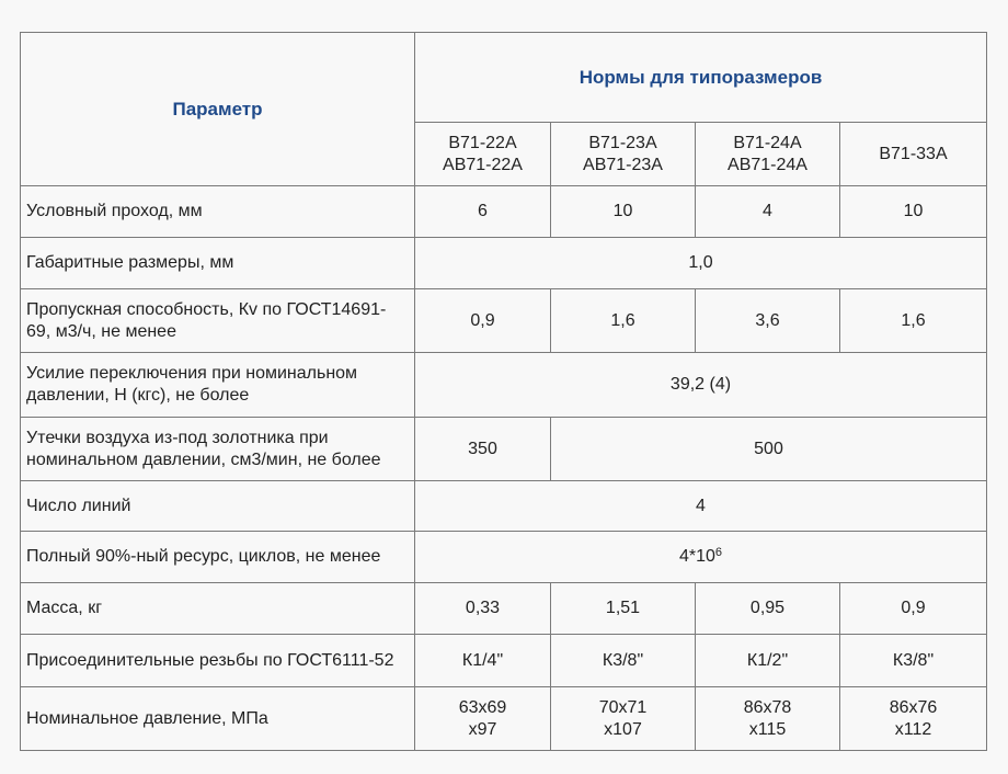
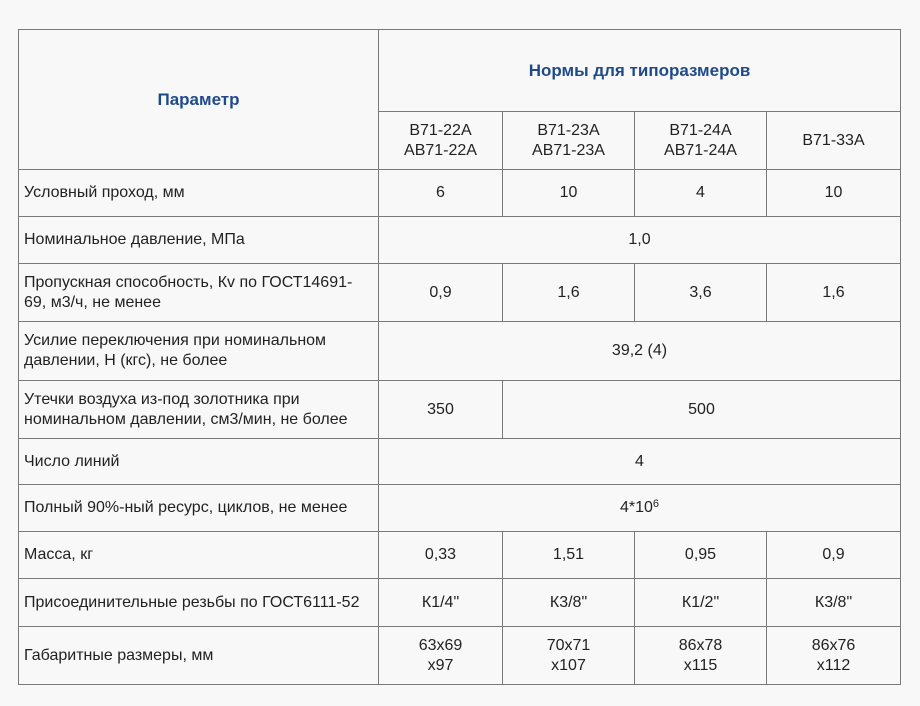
  Параметр	Нормы для типоразмеров
  В71-22ААВ71-22А	В71-23ААВ71-23А	В71-24ААВ71-24А	В71-33А
  Условный проход, мм	6	10	4	10
- Габаритные размеры, мм	1,0
+ Номинальное давление, МПа	1,0
  Пропускная способность, Кv по ГОСТ14691-69, м3/ч, не менее	0,9	1,6	3,6	1,6
  Усилие переключения при номинальном давлении, Н (кгс), не более	39,2 (4)
  Утечки воздуха из-под золотника при номинальном давлении, см3/мин, не более	350	500
  Число линий	4
  Полный 90%-ный ресурс, циклов, не менее	4*106
  Масса, кг	0,33	1,51	0,95	0,9
  Присоединительные резьбы по ГОСТ6111-52	К1/4"	К3/8"	К1/2"	К3/8"
- Номинальное давление, МПа	63x69x97	70x71x107	86x78x115	86x76x112
+ Габаритные размеры, мм	63x69x97	70x71x107	86x78x115	86x76x112
